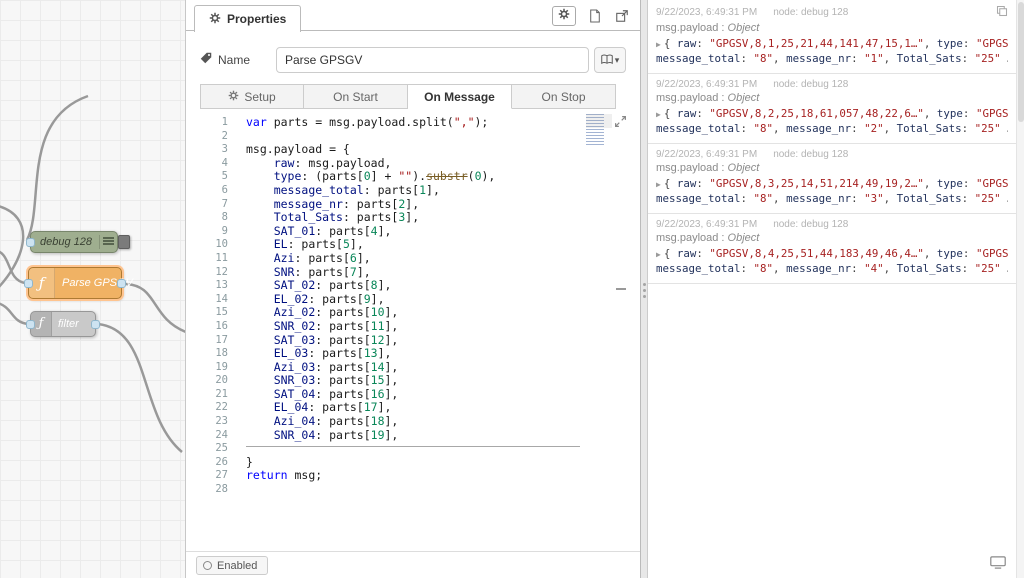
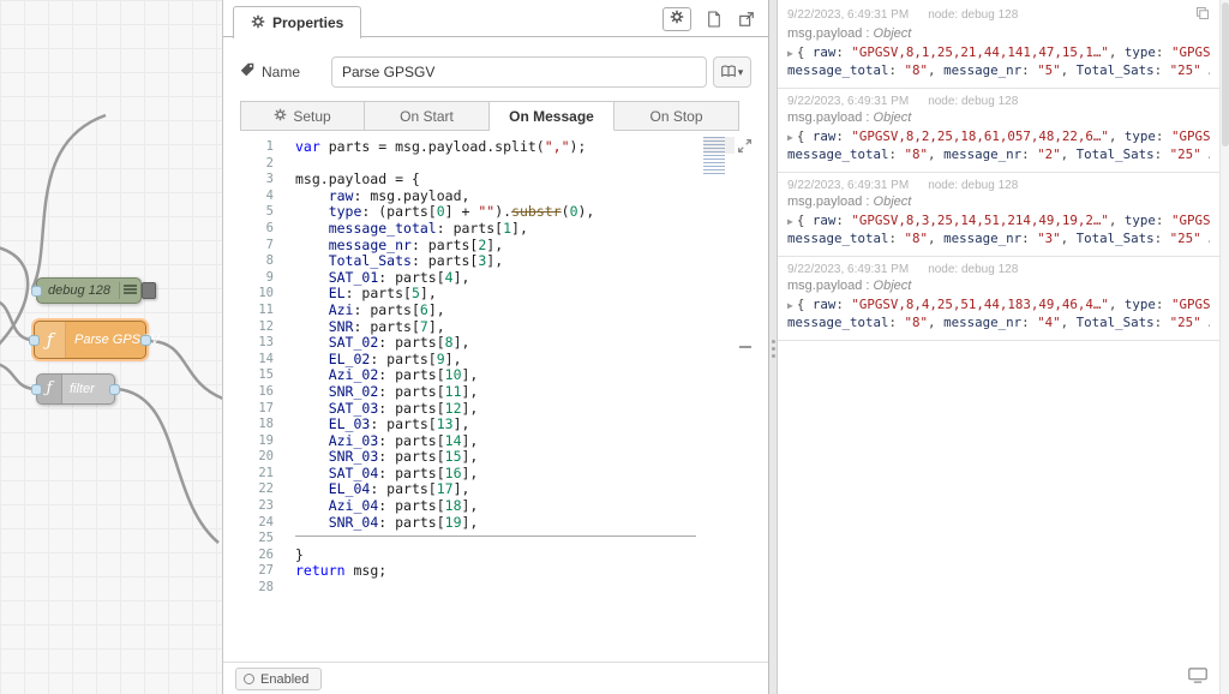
  debug 128
  ƒ
  Parse GPSV
  ƒ
  filter
  Properties
  Name
  Parse GPSGV
  ▾
  Setup
  On Start
  On Message
  On Stop
  1 var parts = msg.payload.split(",");
  2
  3 msg.payload = {
  4 raw: msg.payload,
  5 type: (parts[0] + "").substr(0),
  6 message_total: parts[1],
  7 message_nr: parts[2],
  8 Total_Sats: parts[3],
  9 SAT_01: parts[4],
  10 EL: parts[5],
  11 Azi: parts[6],
  12 SNR: parts[7],
  13 SAT_02: parts[8],
  14 EL_02: parts[9],
  15 Azi_02: parts[10],
  16 SNR_02: parts[11],
  17 SAT_03: parts[12],
  18 EL_03: parts[13],
  19 Azi_03: parts[14],
  20 SNR_03: parts[15],
  21 SAT_04: parts[16],
  22 EL_04: parts[17],
  23 Azi_04: parts[18],
  24 SNR_04: parts[19],
  25
  26 }
  27 return msg;
  28
  Enabled
  9/22/2023, 6:49:31 PM
  node: debug 128
  msg.payload : Object
  ▶ { raw: "GPGSV,8,1,25,21,44,141,47,15,1…", type: "GPGS
- message_total: "8", message_nr: "1", Total_Sats: "25"
+ message_total: "8", message_nr: "5", Total_Sats: "25"
  9/22/2023, 6:49:31 PM
  node: debug 128
  msg.payload : Object
  ▶ { raw: "GPGSV,8,2,25,18,61,057,48,22,6…", type: "GPGS
  message_total: "8", message_nr: "2", Total_Sats: "25"
  9/22/2023, 6:49:31 PM
  node: debug 128
  msg.payload : Object
  ▶ { raw: "GPGSV,8,3,25,14,51,214,49,19,2…", type: "GPGS
  message_total: "8", message_nr: "3", Total_Sats: "25"
  9/22/2023, 6:49:31 PM
  node: debug 128
  msg.payload : Object
  ▶ { raw: "GPGSV,8,4,25,51,44,183,49,46,4…", type: "GPGS
  message_total: "8", message_nr: "4", Total_Sats: "25"
